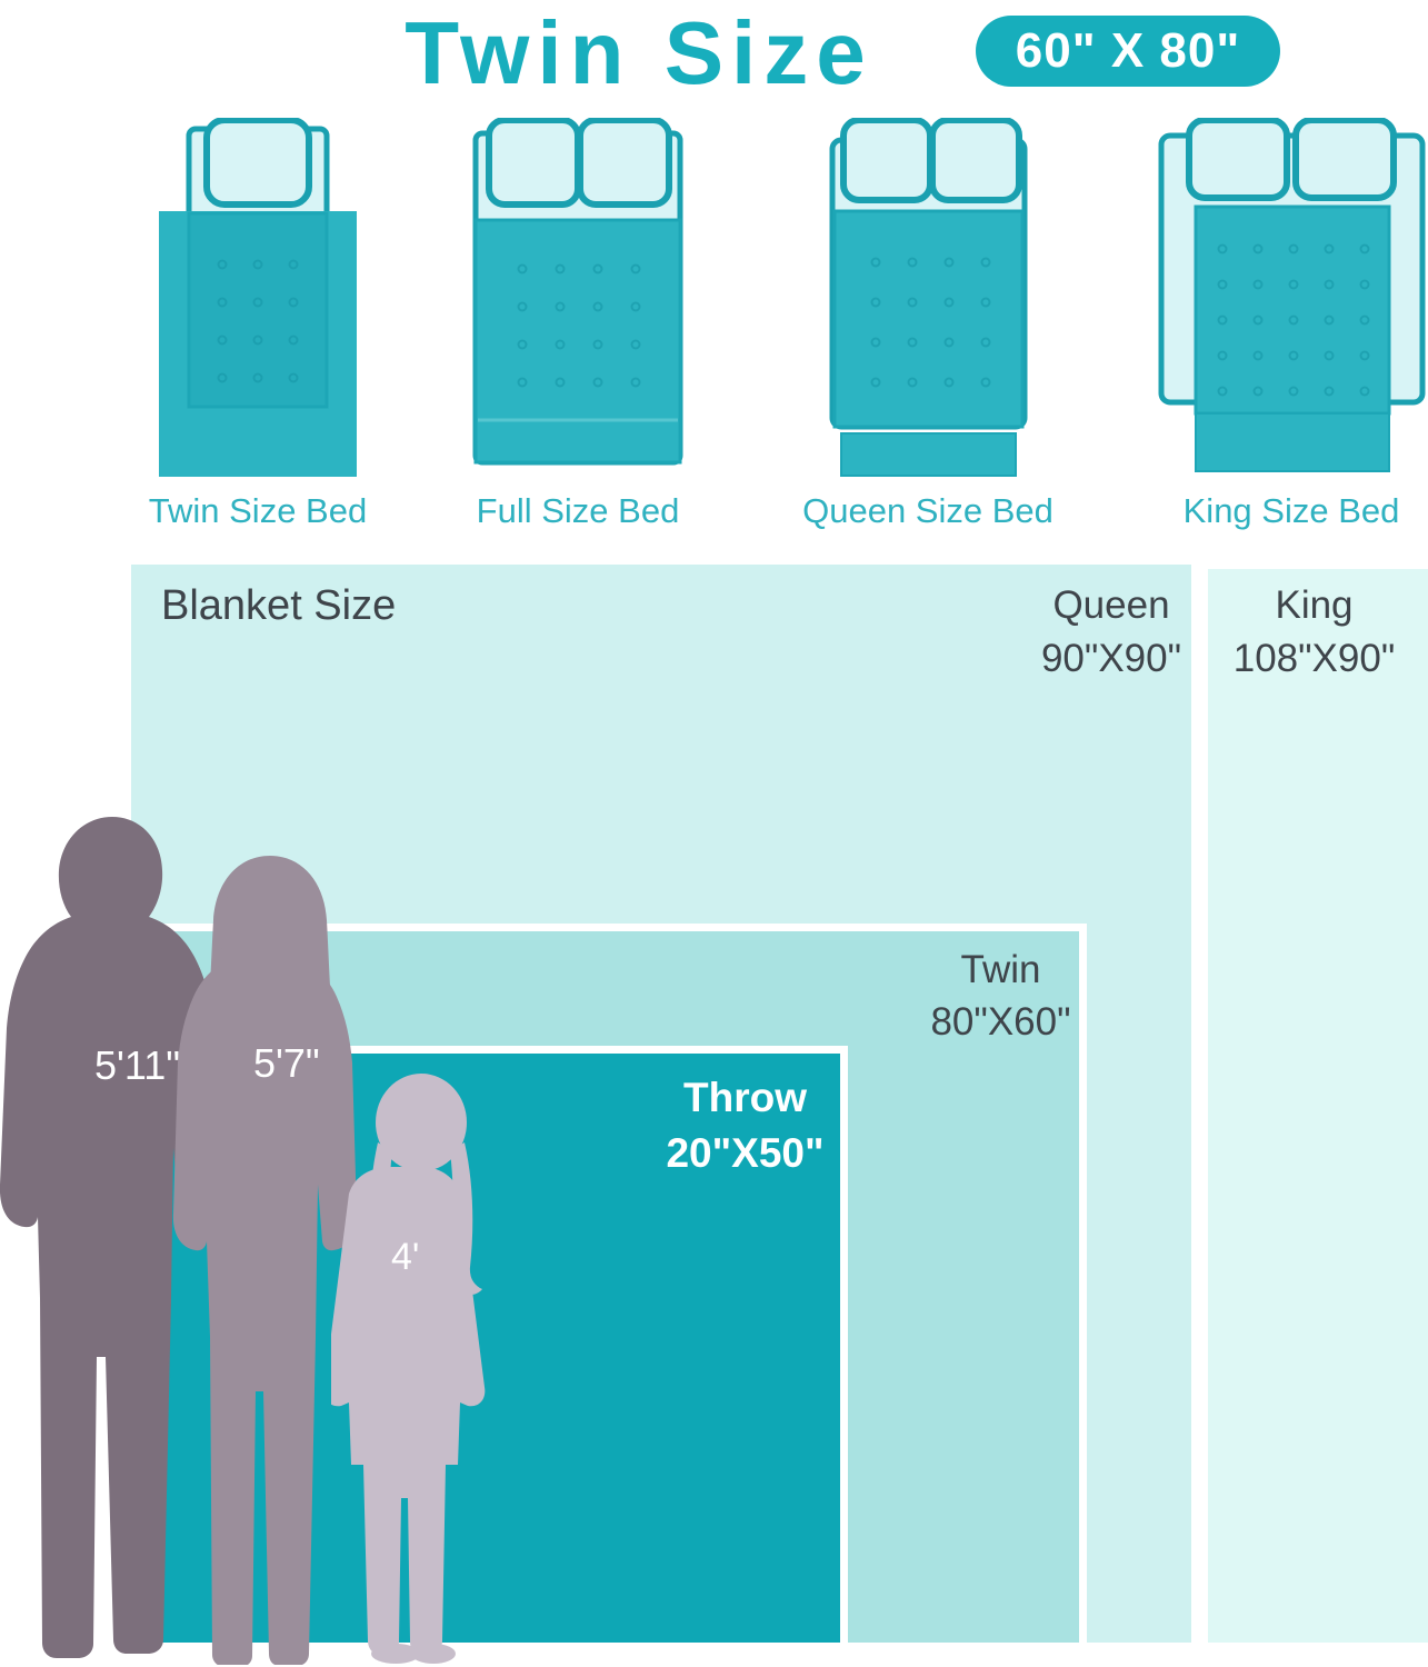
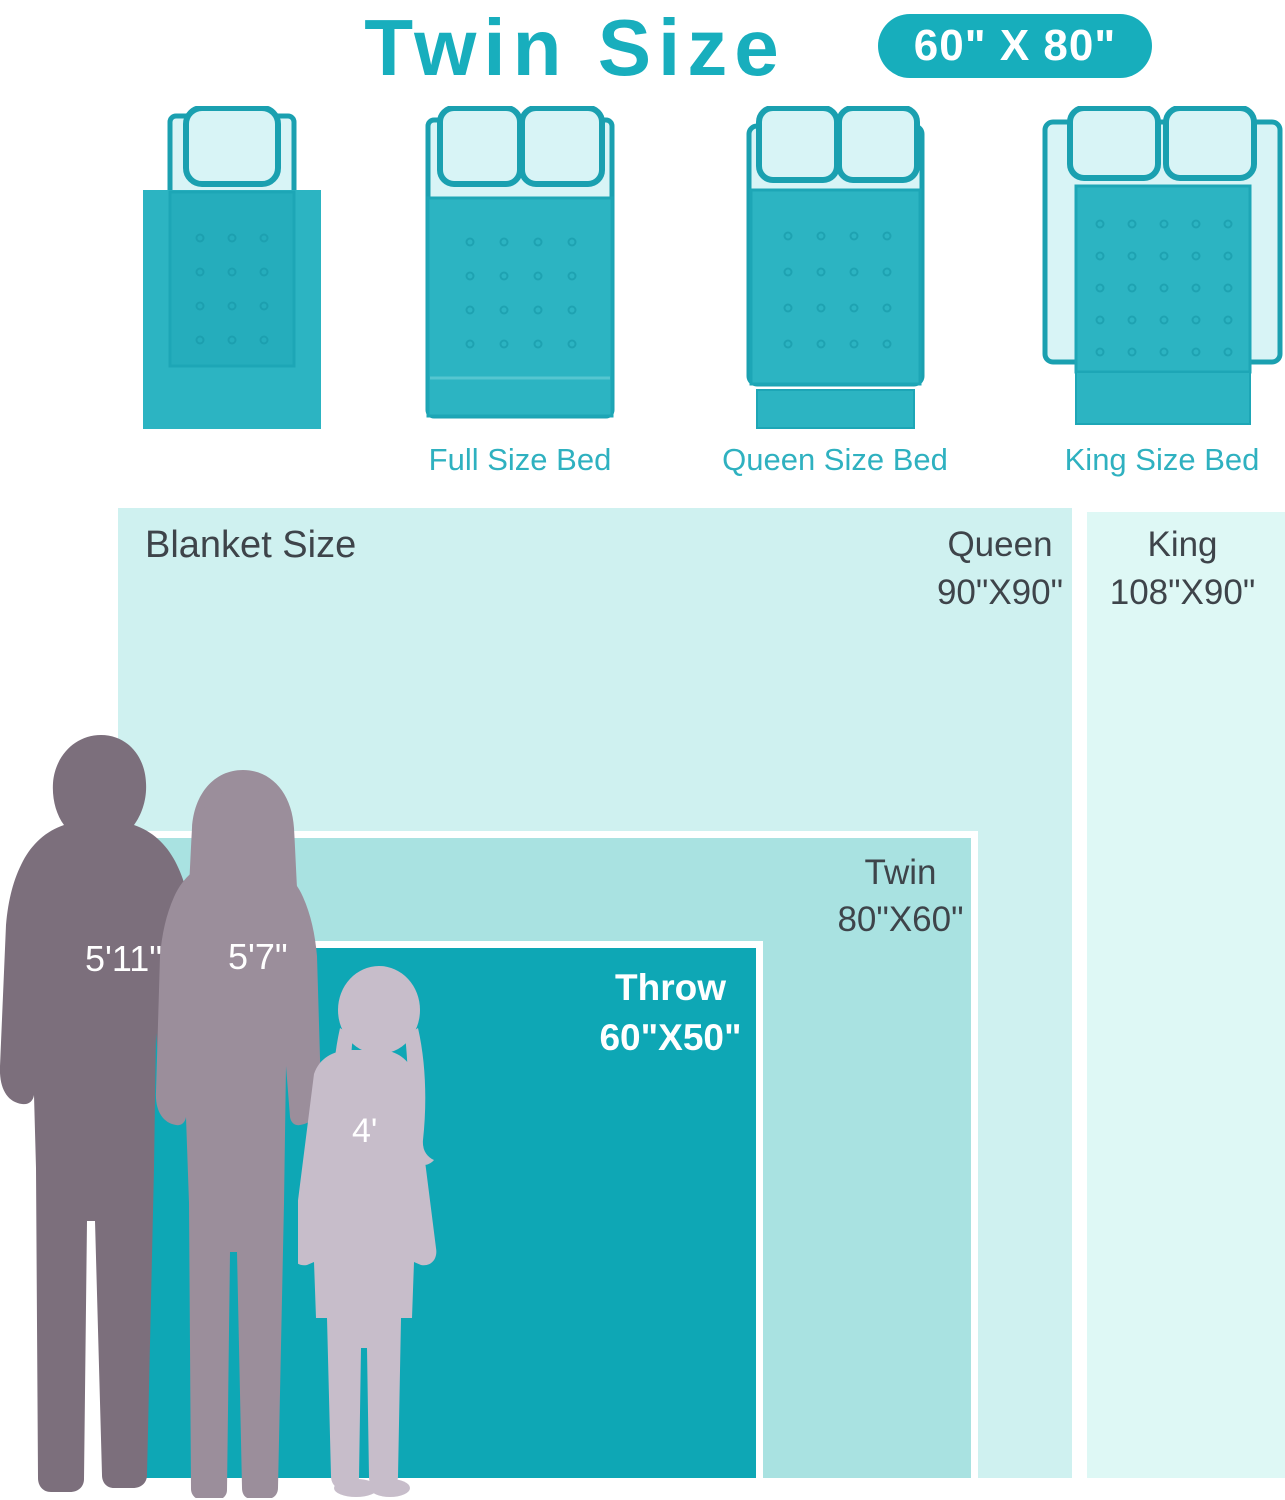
  Twin Size
  60" X 80"
- Twin Size Bed
  Full Size Bed
  Queen Size Bed
  King Size Bed
  Blanket Size
  King
  108"X90"
  Queen
  90"X90"
  Twin
  80"X60"
  Throw
- 20"X50"
+ 60"X50"
  5'11"
  5'7"
  4'
